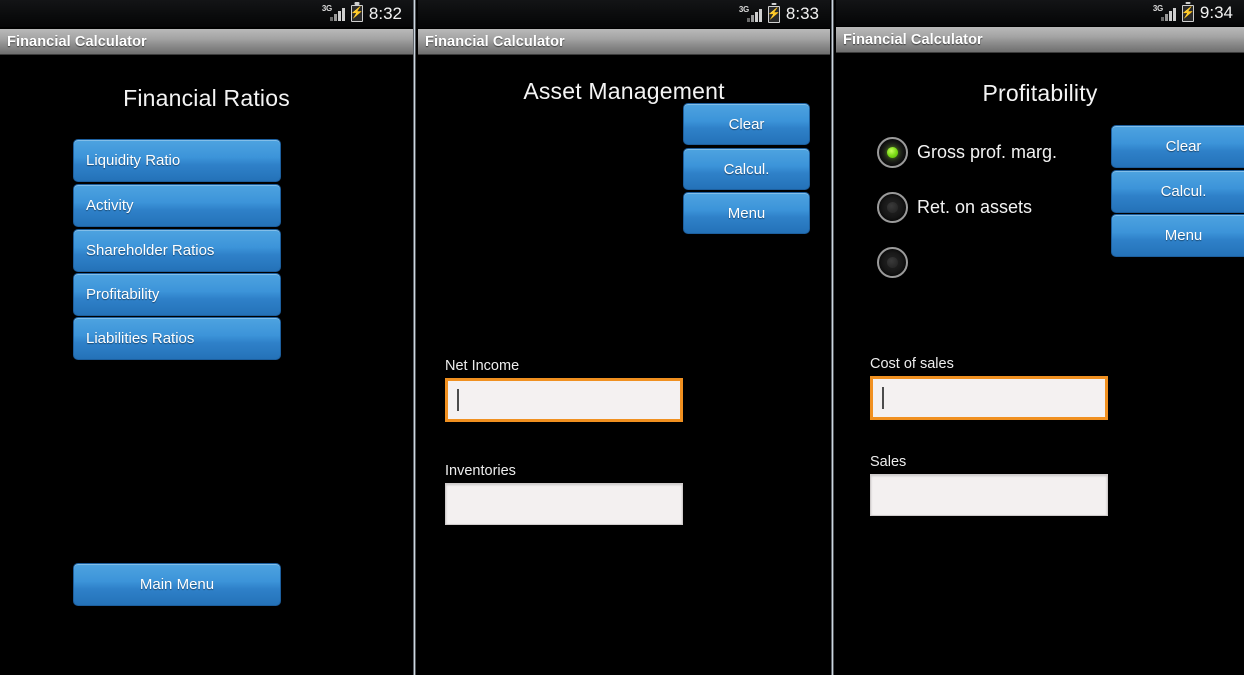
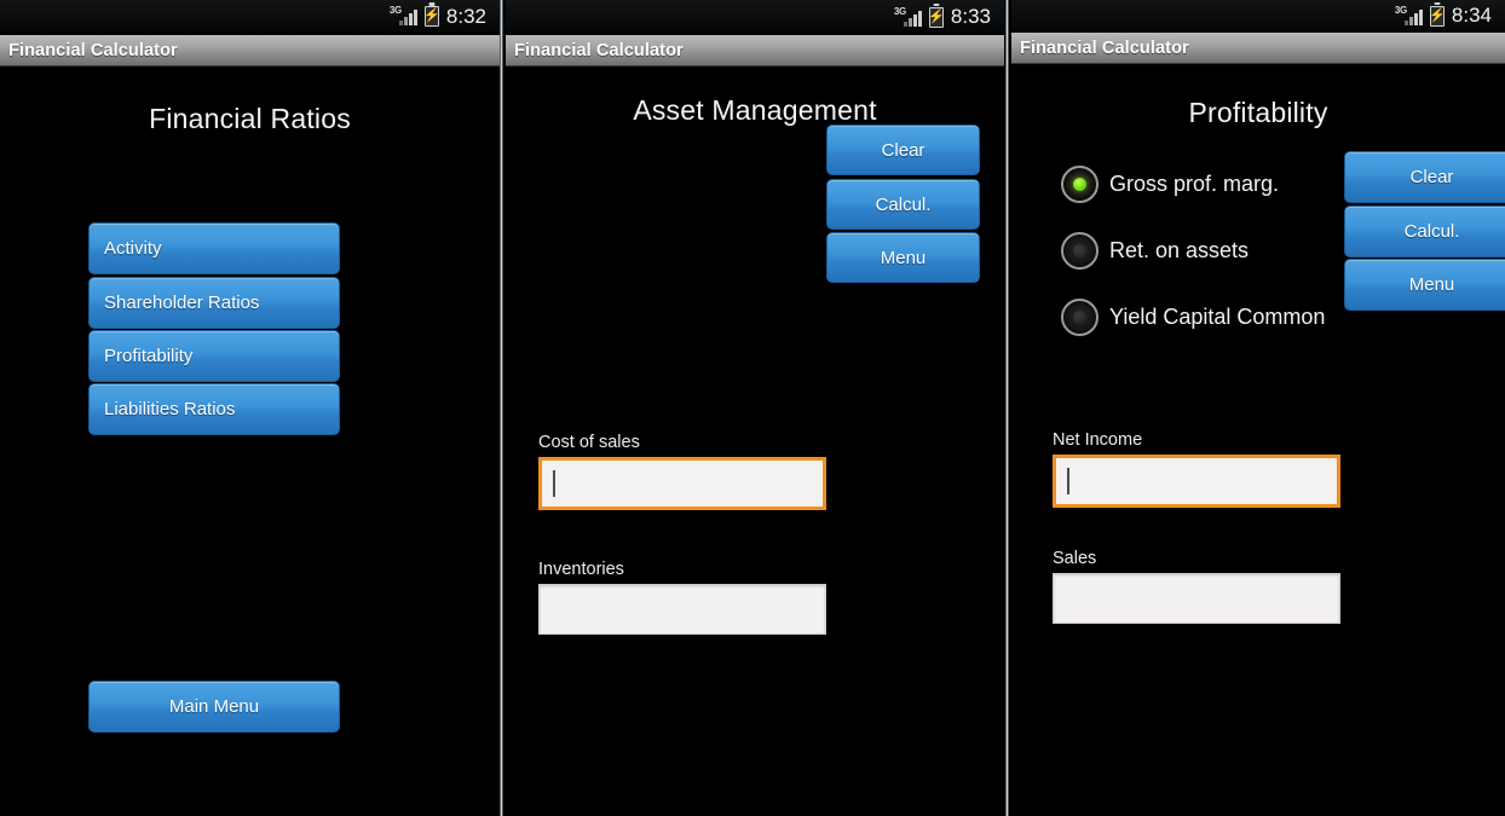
  3G
  ⚡
  8:32
  Financial Calculator
  Financial Ratios
- Liquidity Ratio
  Activity
  Shareholder Ratios
  Profitability
  Liabilities Ratios
  Main Menu
  3G
  ⚡
  8:33
  Financial Calculator
  Asset Management
  Clear
  Calcul.
  Menu
- Net Income
+ Cost of sales
  Inventories
  3G
  ⚡
- 9:34
+ 8:34
  Financial Calculator
  Profitability
  Gross prof. marg.
  Ret. on assets
+ Yield Capital Common
  Clear
  Calcul.
  Menu
- Cost of sales
+ Net Income
  Sales
